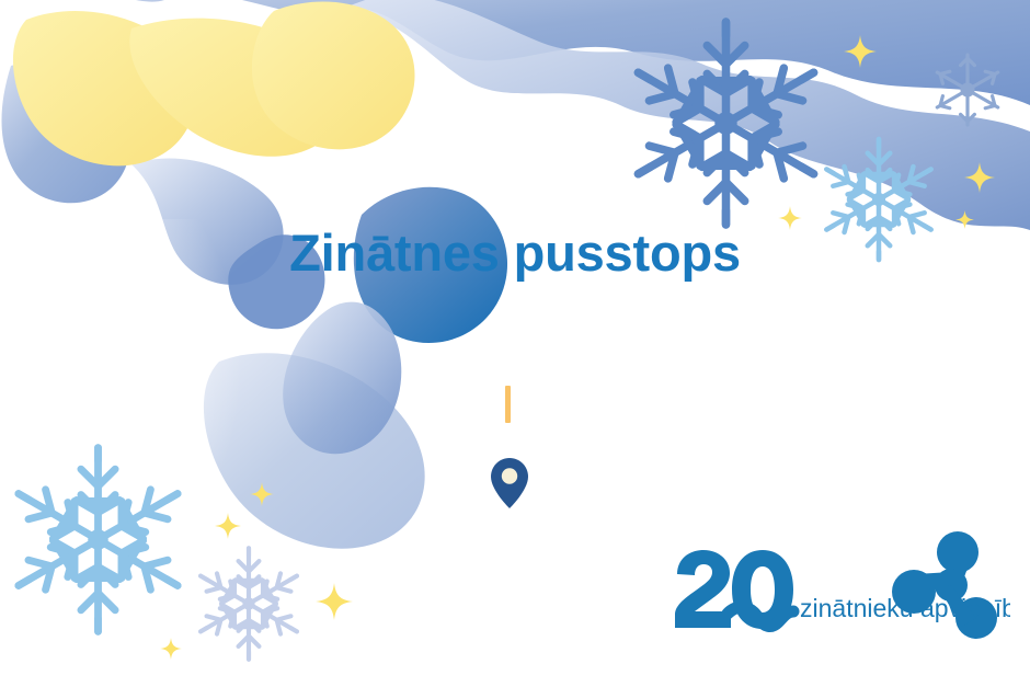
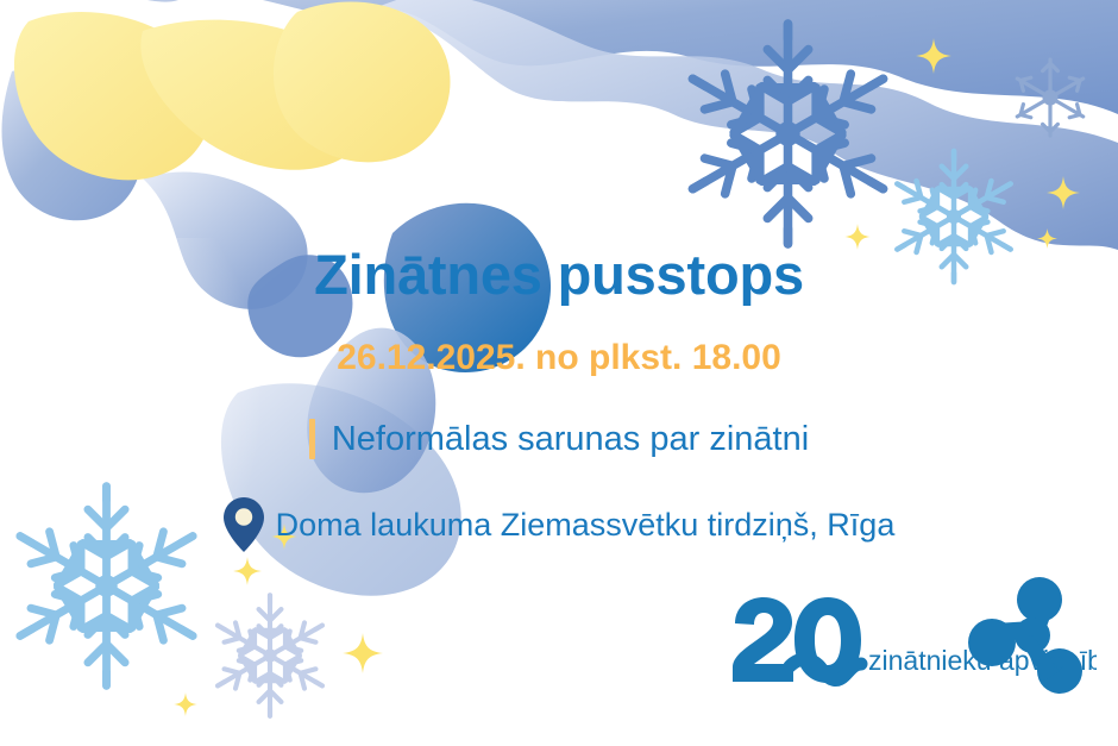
  Zinātnes pusstops
+ 26.12.2025. no plkst. 18.00
+ Neformālas sarunas par zinātni
+ Doma laukuma Ziemassvētku tirdziņš, Rīga
  zinātnieku apvienīb
